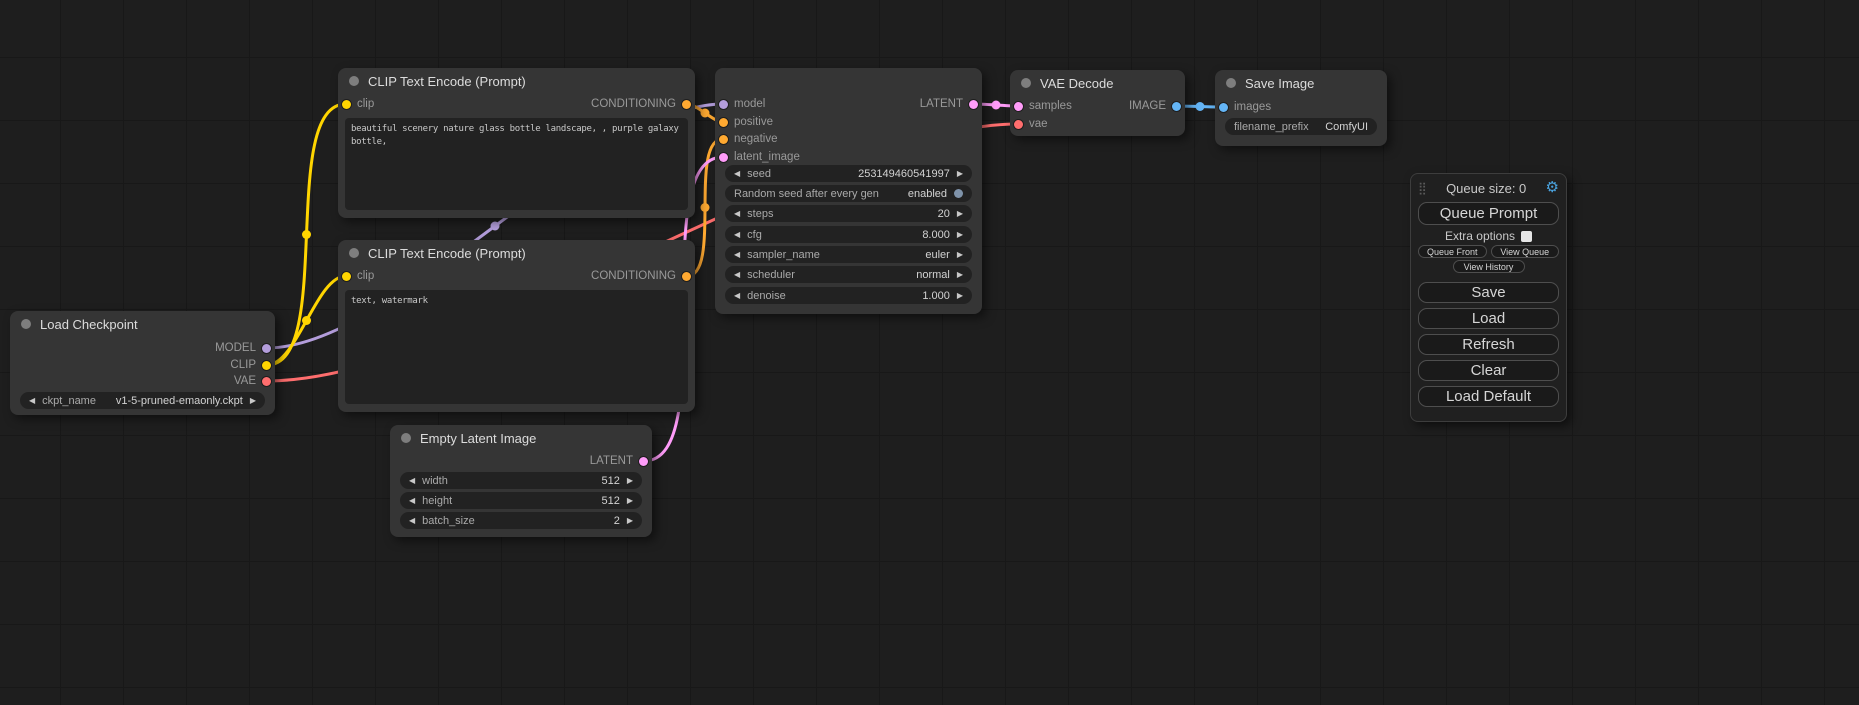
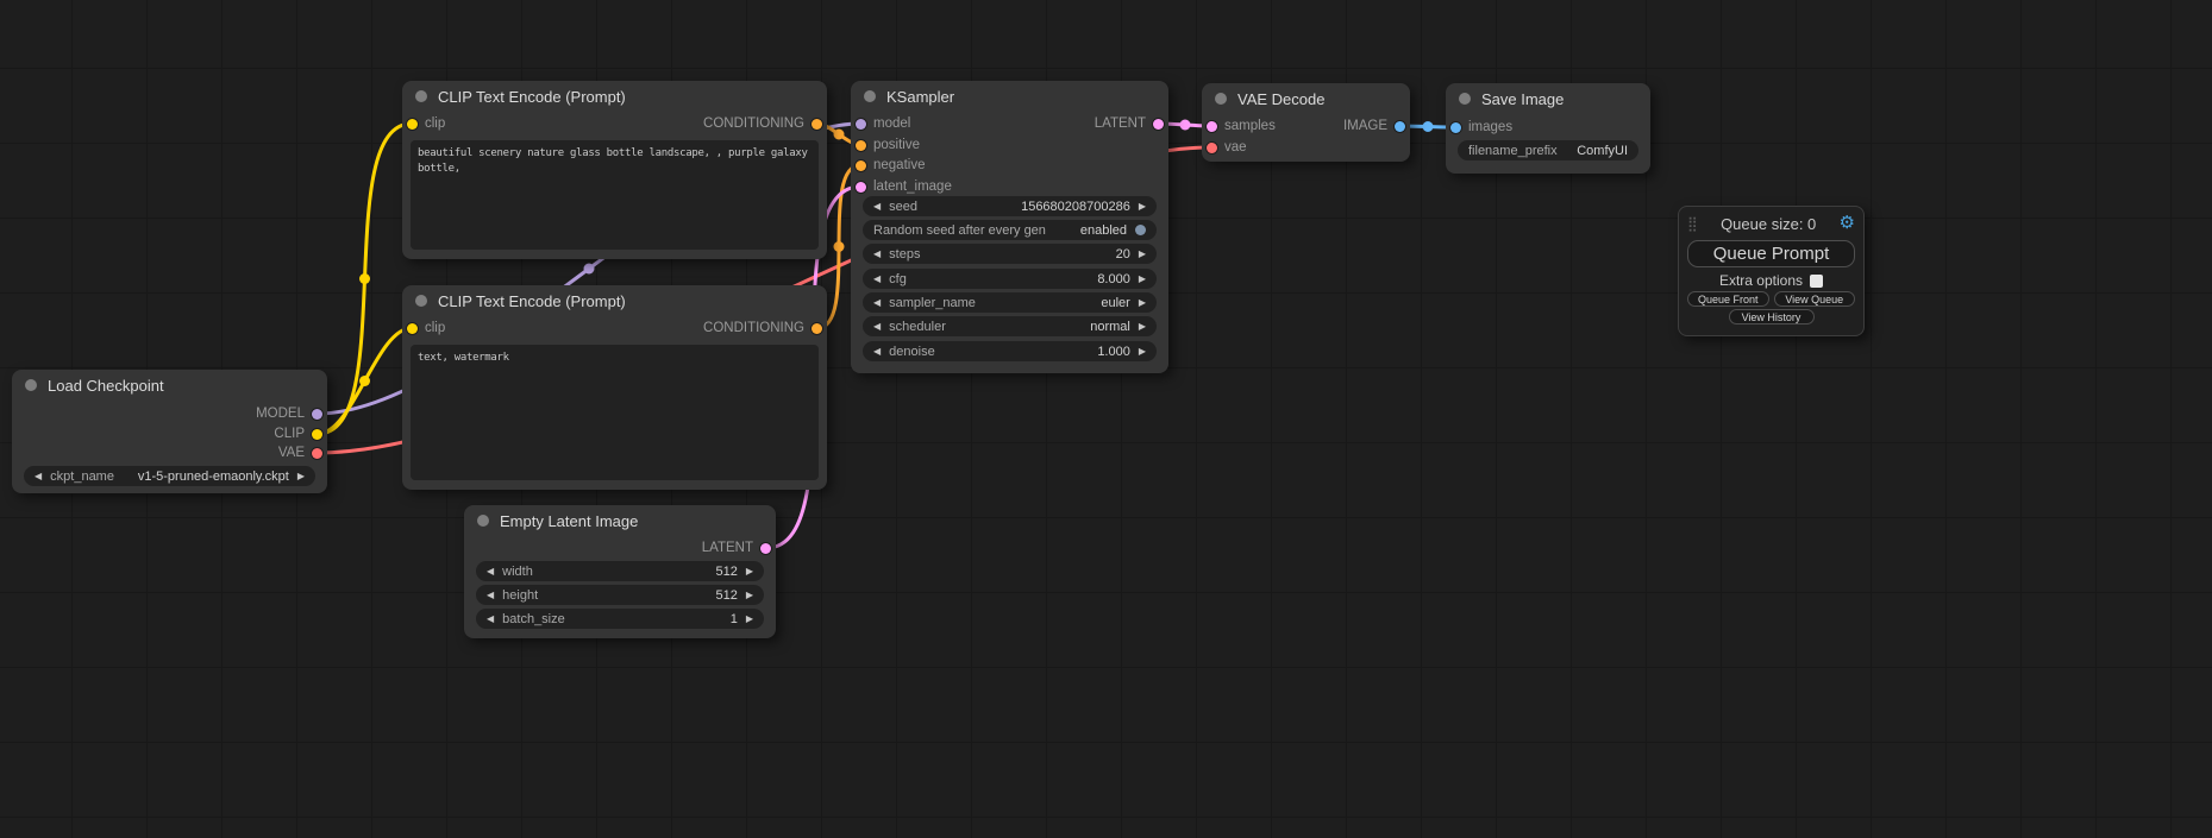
  Load Checkpoint
  MODEL
  CLIP
  VAE
  ◀
  ckpt_name
  v1-5-pruned-emaonly.ckpt
  ▶
  CLIP Text Encode (Prompt)
  clip
  CONDITIONING
  beautiful scenery nature glass bottle landscape, , purple galaxy bottle,
  CLIP Text Encode (Prompt)
  clip
  CONDITIONING
  text, watermark
  Empty Latent Image
  LATENT
  ◀
  width
  512
  ▶
  ◀
  height
  512
  ▶
  ◀
  batch_size
- 2
+ 1
  ▶
+ KSampler
  model
  positive
  negative
  latent_image
  LATENT
  ◀
  seed
- 253149460541997
+ 156680208700286
  ▶
  Random seed after every gen
  enabled
  ◀
  steps
  20
  ▶
  ◀
  cfg
  8.000
  ▶
  ◀
  sampler_name
  euler
  ▶
  ◀
  scheduler
  normal
  ▶
  ◀
  denoise
  1.000
  ▶
  VAE Decode
  samples
  vae
  IMAGE
  Save Image
  images
  filename_prefix
  ComfyUI
  ⣿
  Queue size: 0
  ⚙
  Queue Prompt
  Extra options
  Queue Front
  View Queue
  View History
- Save
- Load
- Refresh
- Clear
- Load Default
